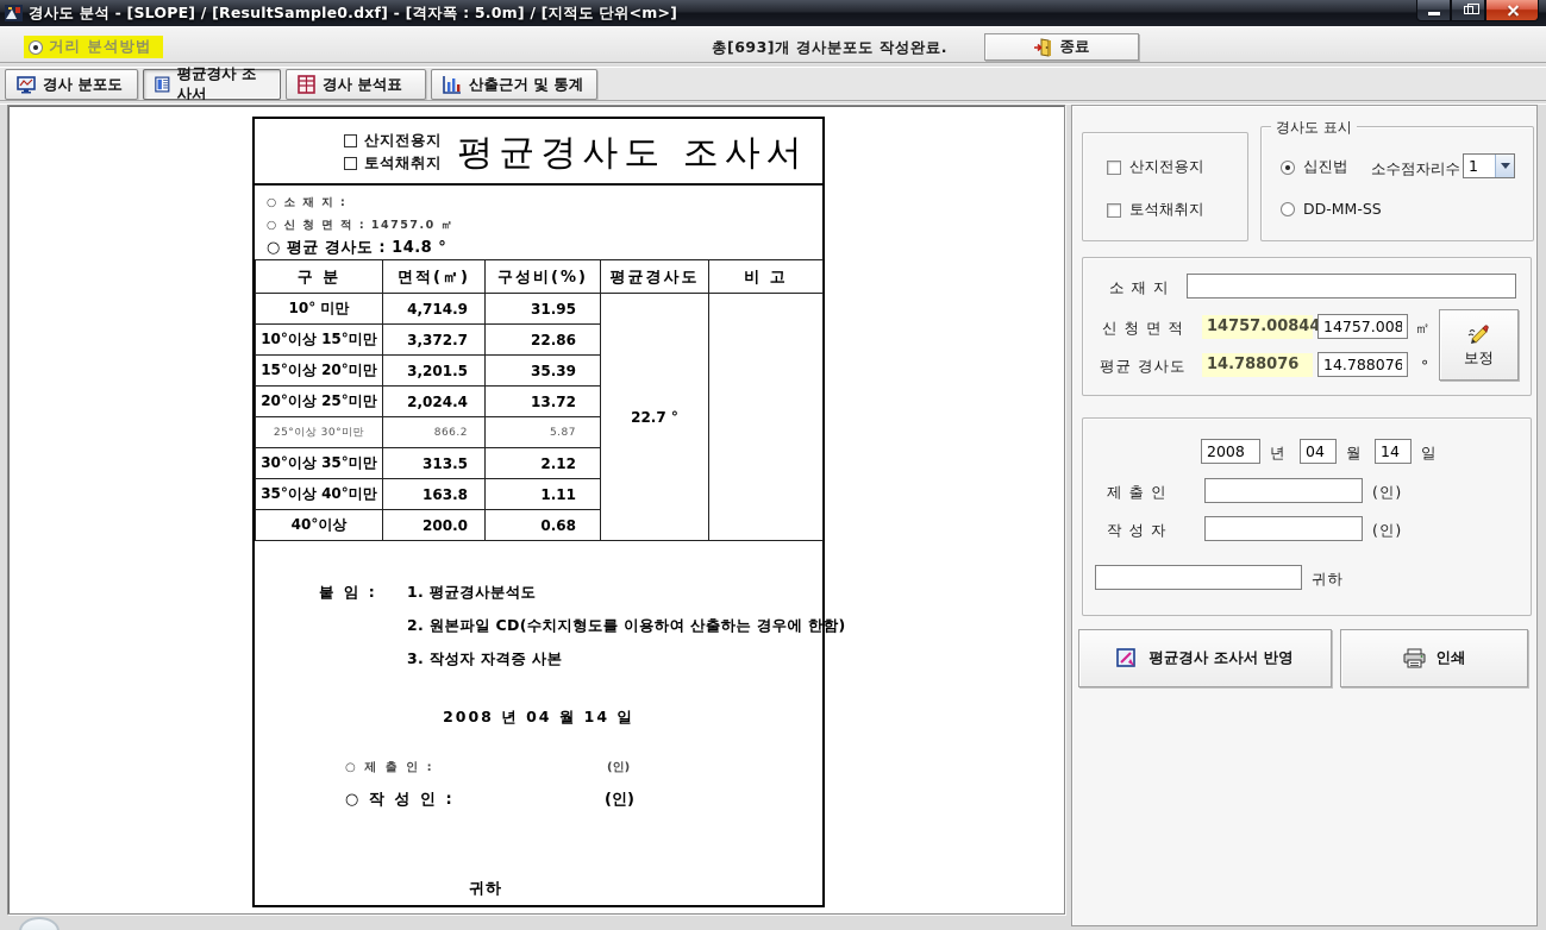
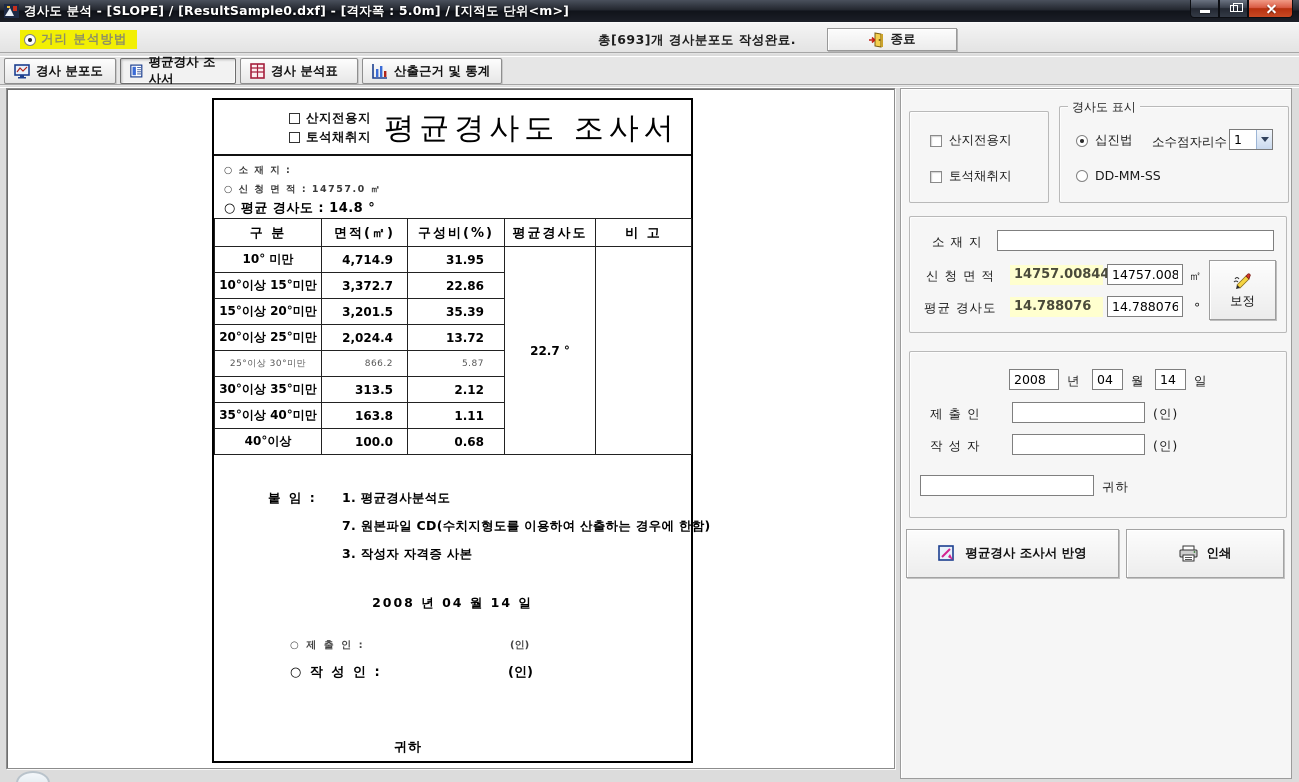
  경사도 분석 - [SLOPE] / [ResultSample0.dxf] - [격자폭 : 5.0m] / [지적도 단위<m>]
  거리 분석방법
  총[693]개 경사분포도 작성완료.
  종료
  경사 분포도
  평균경사 조사서
  경사 분석표
  산출근거 및 통계
  산지전용지
  토석채취지
  평균경사도 조사서
  ○ 소 재 지 :
  ○ 신 청 면 적 : 14757.0 ㎡
  ○ 평균 경사도 : 14.8 °
  구 분	면적(㎡)	구성비(%)	평균경사도	비 고
  10° 미만	4,714.9	31.95	22.7 °
  10°이상 15°미만	3,372.7	22.86
  15°이상 20°미만	3,201.5	35.39
  20°이상 25°미만	2,024.4	13.72
  25°이상 30°미만	866.2	5.87
  30°이상 35°미만	313.5	2.12
  35°이상 40°미만	163.8	1.11
- 40°이상	200.0	0.68
+ 40°이상	100.0	0.68
  붙 임 :
  1. 평균경사분석도
- 2. 원본파일 CD(수치지형도를 이용하여 산출하는 경우에 한함)
+ 7. 원본파일 CD(수치지형도를 이용하여 산출하는 경우에 한함)
  3. 작성자 자격증 사본
  2008 년 04 월 14 일
  ○ 제 출 인 :
  (인)
  ○ 작 성 인 :
  (인)
  귀하
  산지전용지
  토석채취지
  경사도 표시
  십진법
  소수점자리수
  1
  DD-MM-SS
  소 재 지
  신 청 면 적
  14757.00844
  14757.008
  ㎡
  평균 경사도
  14.788076
  14.788076
  °
  보정
  2008
  년
  04
  월
  14
  일
  제 출 인
  (인)
  작 성 자
  (인)
  귀하
  평균경사 조사서 반영
  인쇄
